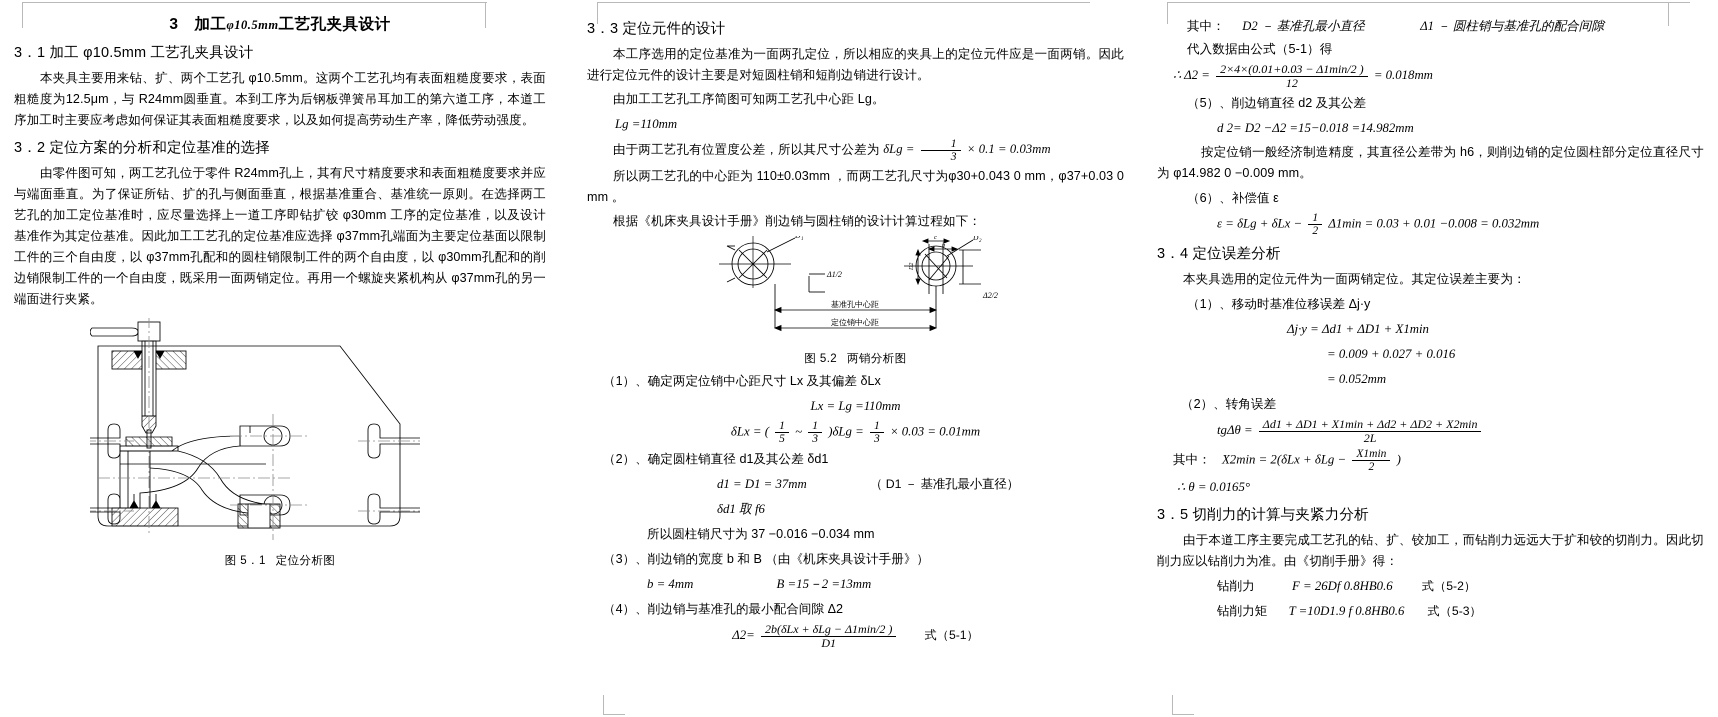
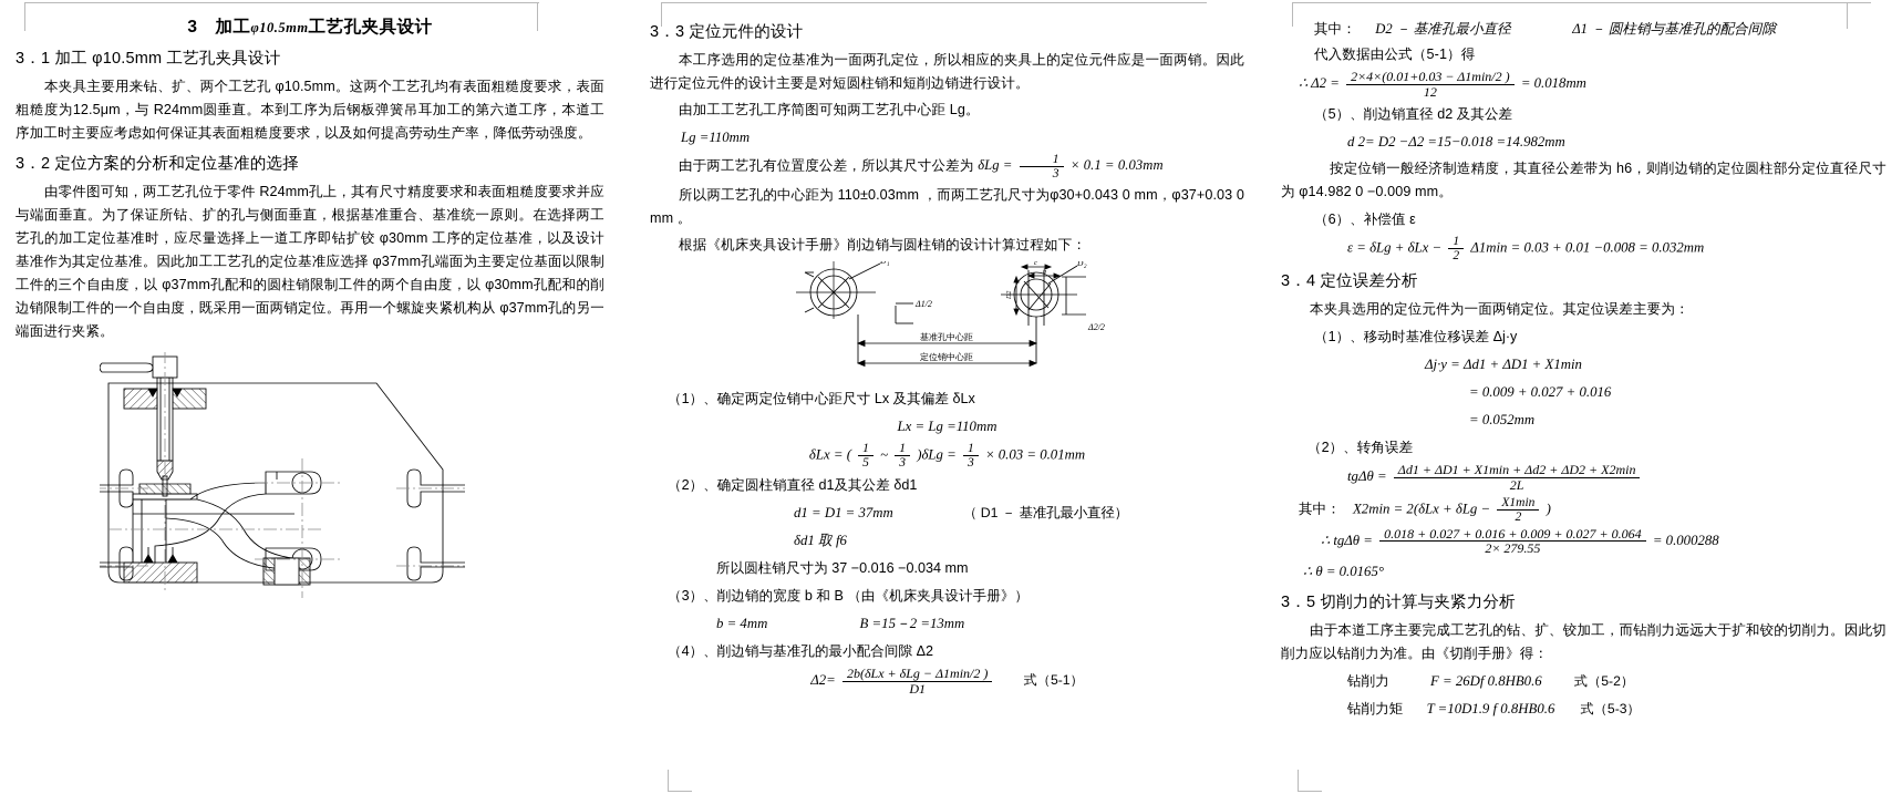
  3 加工φ10.5mm工艺孔夹具设计
  3．1 加工 φ10.5mm 工艺孔夹具设计
  本夹具主要用来钻、扩、两个工艺孔 φ10.5mm。这两个工艺孔均有表面粗糙度要求，表面粗糙度为12.5μm，与 R24mm圆垂直。本到工序为后钢板弹簧吊耳加工的第六道工序，本道工序加工时主要应考虑如何保证其表面粗糙度要求，以及如何提高劳动生产率，降低劳动强度。
  3．2 定位方案的分析和定位基准的选择
  由零件图可知，两工艺孔位于零件 R24mm孔上，其有尺寸精度要求和表面粗糙度要求并应与端面垂直。为了保证所钻、扩的孔与侧面垂直，根据基准重合、基准统一原则。在选择两工艺孔的加工定位基准时，应尽量选择上一道工序即钻扩铰 φ30mm 工序的定位基准，以及设计基准作为其定位基准。因此加工工艺孔的定位基准应选择 φ37mm孔端面为主要定位基面以限制工件的三个自由度，以 φ37mm孔配和的圆柱销限制工件的两个自由度，以 φ30mm孔配和的削边销限制工件的一个自由度，既采用一面两销定位。再用一个螺旋夹紧机构从 φ37mm孔的另一端面进行夹紧。
- 图 5．1 定位分析图
  3．3 定位元件的设计
  本工序选用的定位基准为一面两孔定位，所以相应的夹具上的定位元件应是一面两销。因此进行定位元件的设计主要是对短圆柱销和短削边销进行设计。
  由加工工艺孔工序简图可知两工艺孔中心距 Lg。
  Lg =110mm
  由于两工艺孔有位置度公差，所以其尺寸公差为 δLg =
  1
  3
  × 0.1 = 0.03mm
  所以两工艺孔的中心距为 110±0.03mm ，而两工艺孔尺寸为φ30+0.043 0 mm，φ37+0.03 0 mm 。
  根据《机床夹具设计手册》削边销与圆柱销的设计计算过程如下：
  D
  D
  Δ1/2
  Δ2/2
  基准孔中心距
  定位销中心距
- 图 5.2 两销分析图
  （1）、确定两定位销中心距尺寸 Lx 及其偏差 δLx
  Lx = Lg =110mm
  δLx = (
  1
  5
  ~
  1
  3
  )δLg =
  1
  3
  × 0.03 = 0.01mm
  （2）、确定圆柱销直径 d1及其公差 δd1
  d1 = D1 = 37mm （ D1 － 基准孔最小直径）
  δd1 取 f6
  所以圆柱销尺寸为 37 −0.016 −0.034 mm
  （3）、削边销的宽度 b 和 B （由《机床夹具设计手册》）
  b = 4mm B =15－2 =13mm
  （4）、削边销与基准孔的最小配合间隙 Δ2
  Δ2=
  2b(δLx + δLg − Δ1min/2 )
  D1
  式（5-1）
  其中： D2 － 基准孔最小直径 Δ1 － 圆柱销与基准孔的配合间隙
  代入数据由公式（5-1）得
  ∴ Δ2 =
  2×4×(0.01+0.03 − Δ1min/2 )
  12
  = 0.018mm
  （5）、削边销直径 d2 及其公差
  d 2= D2 −Δ2 =15−0.018 =14.982mm
  按定位销一般经济制造精度，其直径公差带为 h6，则削边销的定位圆柱部分定位直径尺寸为 φ14.982 0 −0.009 mm。
  （6）、补偿值 ε
  ε = δLg + δLx −
  1
  2
  Δ1min = 0.03 + 0.01 −0.008 = 0.032mm
  3．4 定位误差分析
  本夹具选用的定位元件为一面两销定位。其定位误差主要为：
  （1）、移动时基准位移误差 Δj·y
  Δj·y = Δd1 + ΔD1 + X1min
  = 0.009 + 0.027 + 0.016
  = 0.052mm
  （2）、转角误差
  tgΔθ =
  Δd1 + ΔD1 + X1min + Δd2 + ΔD2 + X2min
  2L
  其中： X2min = 2(δLx + δLg −
  X1min
  2
  )
+ ∴ tgΔθ =
+ 0.018 + 0.027 + 0.016 + 0.009 + 0.027 + 0.064
+ 2× 279.55
+ = 0.000288
  ∴ θ = 0.0165°
  3．5 切削力的计算与夹紧力分析
  由于本道工序主要完成工艺孔的钻、扩、铰加工，而钻削力远远大于扩和铰的切削力。因此切削力应以钻削力为准。由《切削手册》得：
  钻削力 F = 26Df 0.8HB0.6 式（5-2）
  钻削力矩 T =10D1.9 f 0.8HB0.6 式（5-3）
